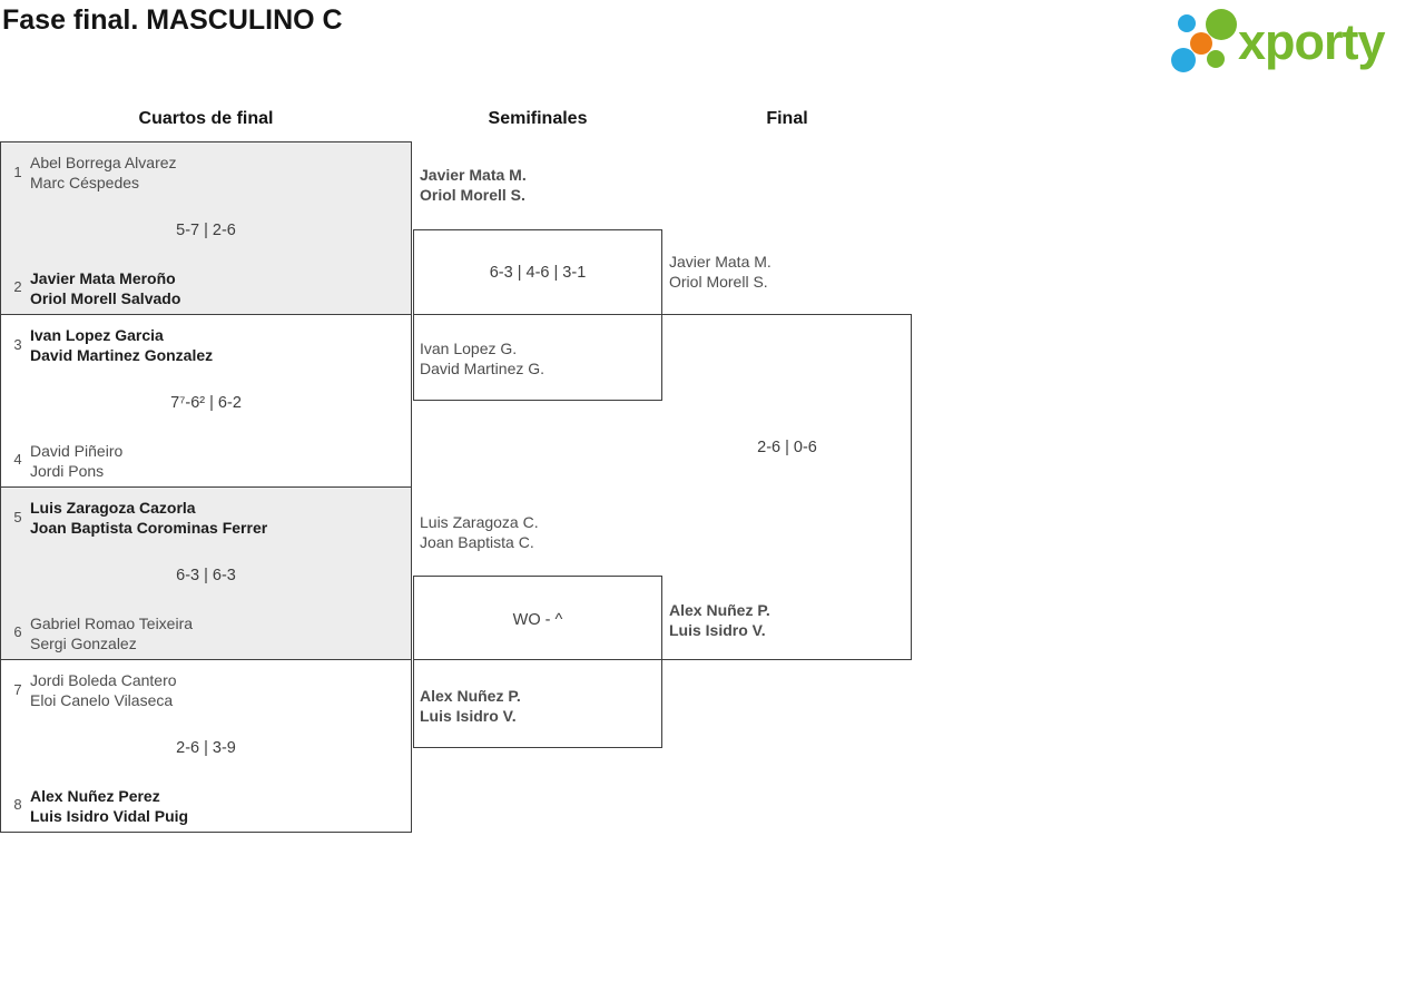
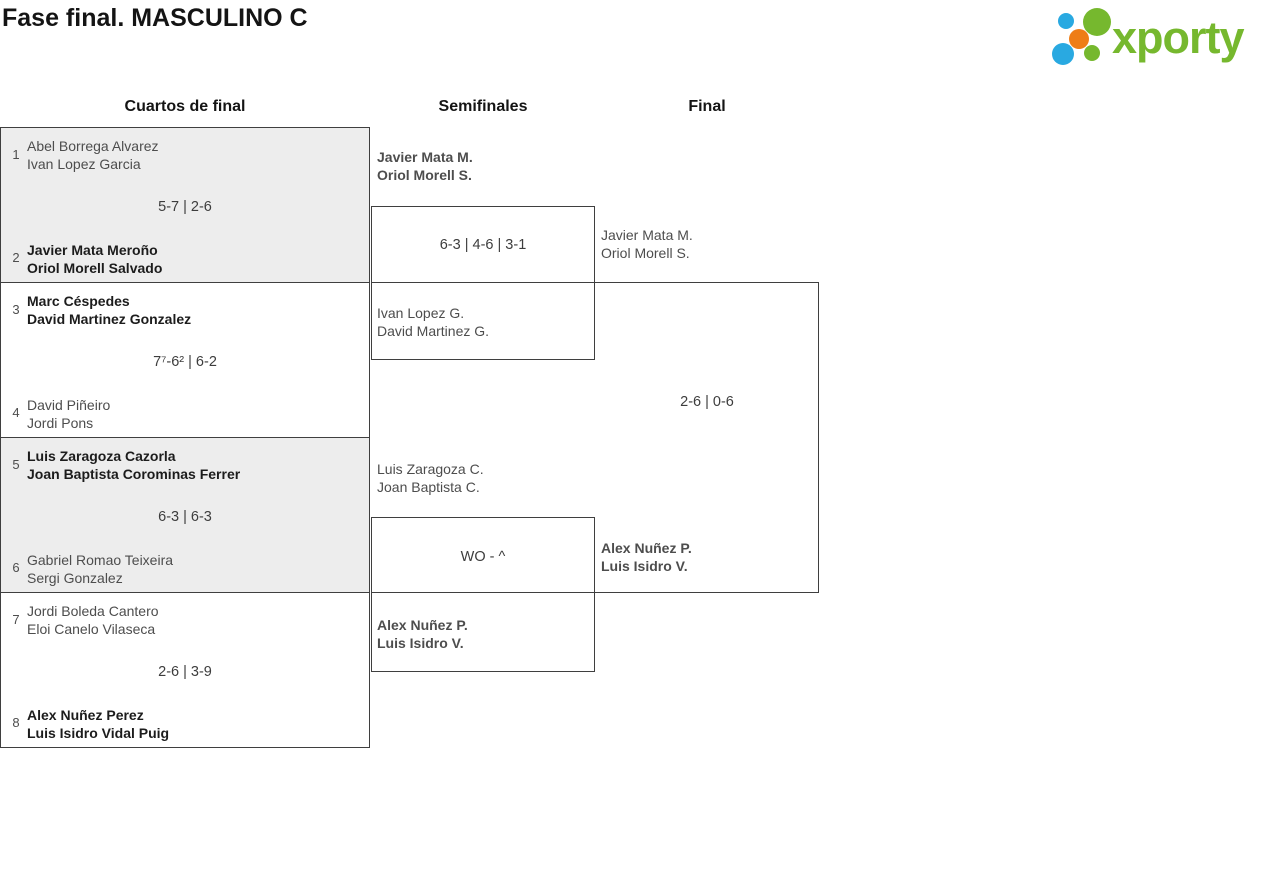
  Fase final. MASCULINO C
  xporty
  Cuartos de final
  Semifinales
  Final
  1
  Abel Borrega Alvarez
- Marc Céspedes
+ Ivan Lopez Garcia
  5-7 | 2-6
  2
  Javier Mata Meroño
  Oriol Morell Salvado
  3
- Ivan Lopez Garcia
+ Marc Céspedes
  David Martinez Gonzalez
  7⁷-6² | 6-2
  4
  David Piñeiro
  Jordi Pons
  5
  Luis Zaragoza Cazorla
  Joan Baptista Corominas Ferrer
  6-3 | 6-3
  6
  Gabriel Romao Teixeira
  Sergi Gonzalez
  7
  Jordi Boleda Cantero
  Eloi Canelo Vilaseca
  2-6 | 3-9
  8
  Alex Nuñez Perez
  Luis Isidro Vidal Puig
  Javier Mata M.
  Oriol Morell S.
  6-3 | 4-6 | 3-1
  Ivan Lopez G.
  David Martinez G.
  Luis Zaragoza C.
  Joan Baptista C.
  WO - ^
  Alex Nuñez P.
  Luis Isidro V.
  Javier Mata M.
  Oriol Morell S.
  2-6 | 0-6
  Alex Nuñez P.
  Luis Isidro V.
